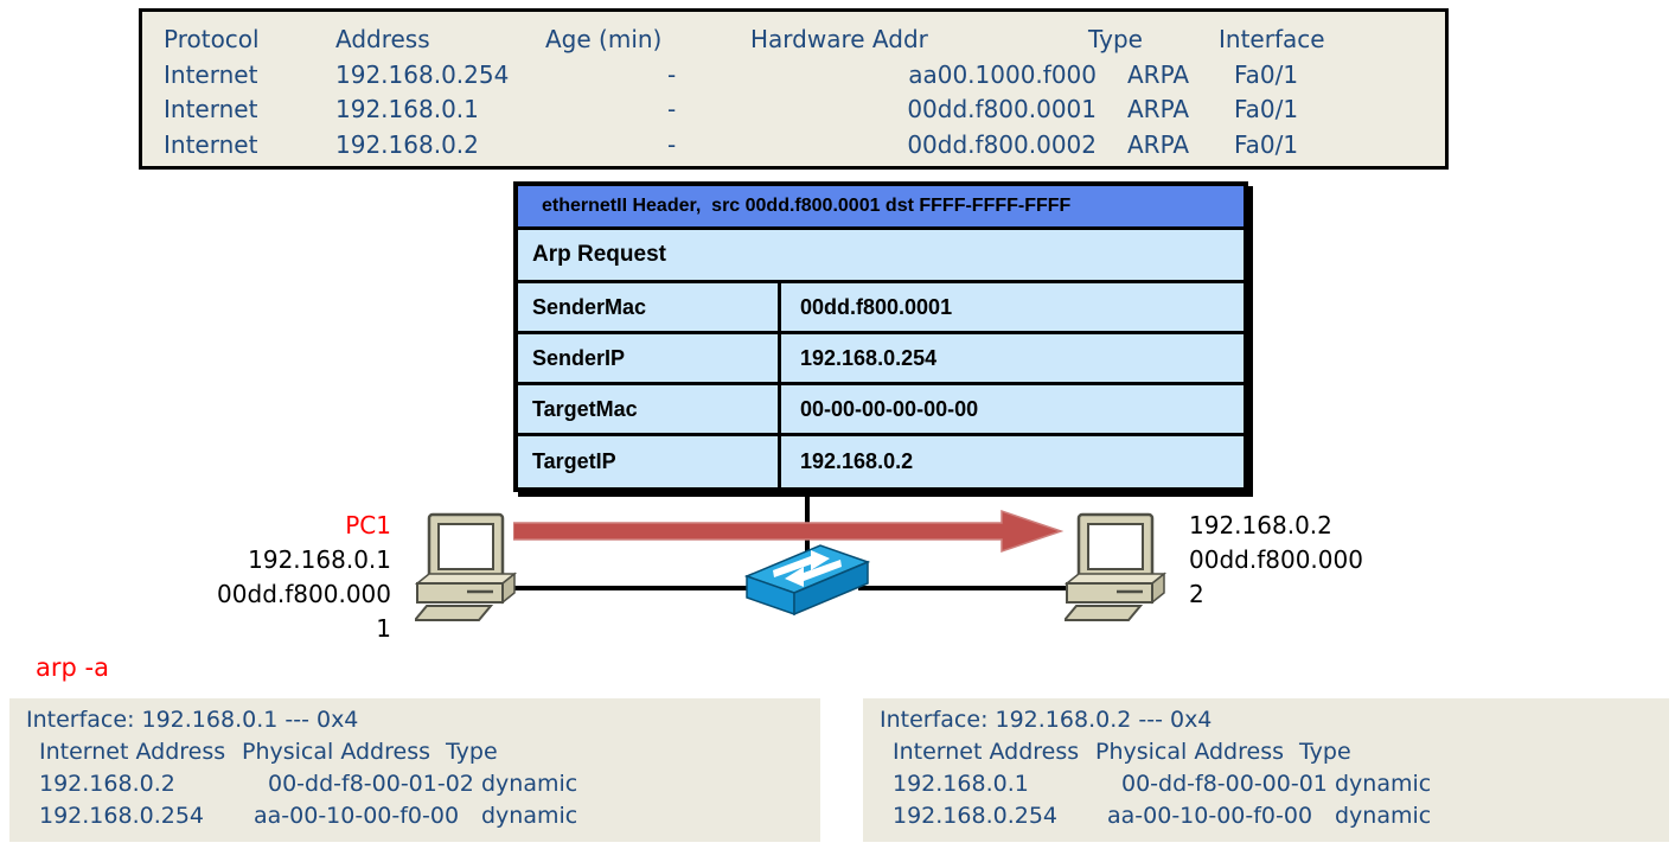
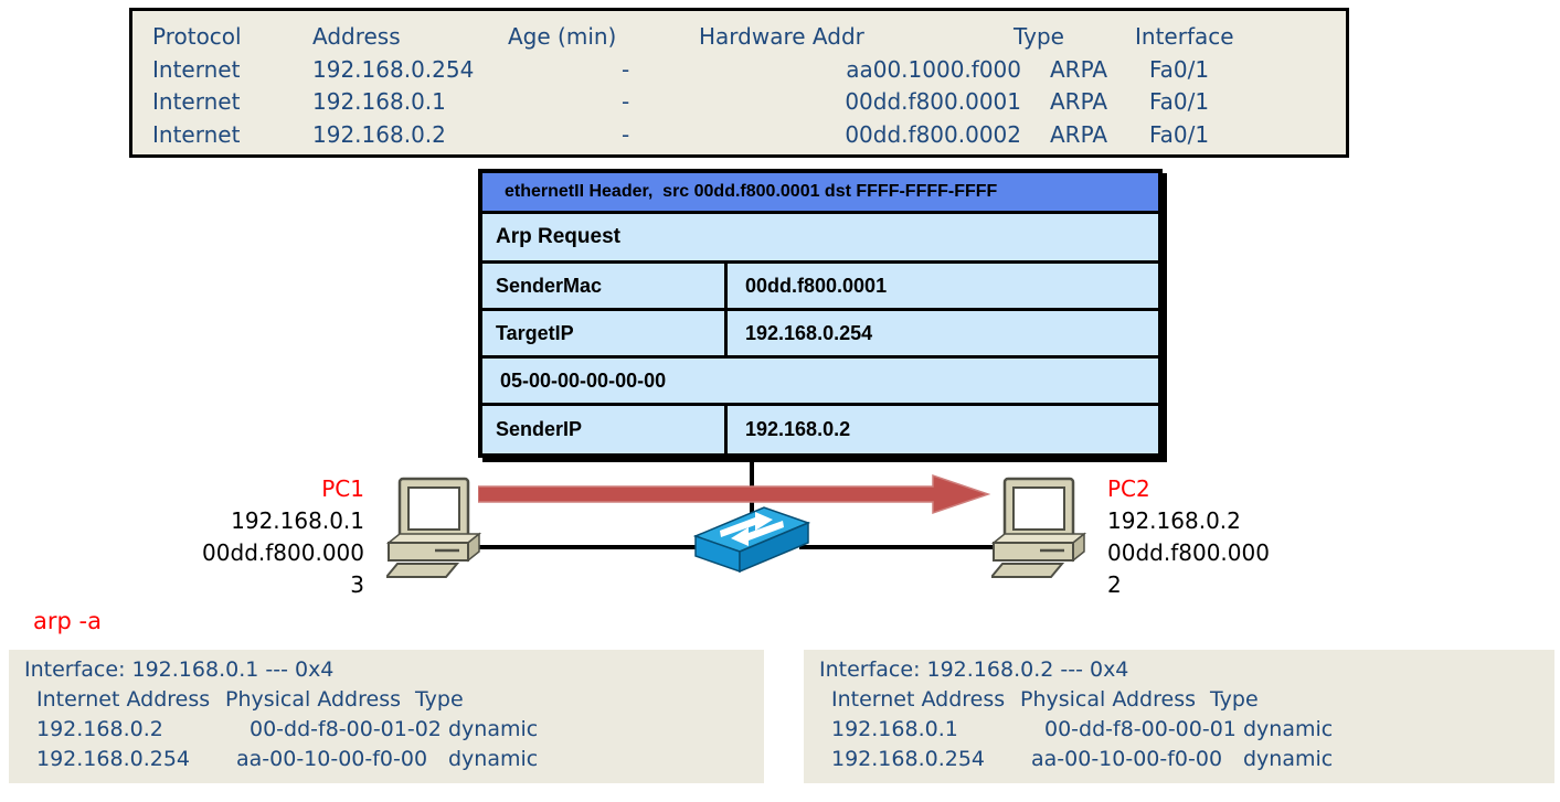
  Protocol
  Address
  Age (min)
  Hardware Addr
  Type
  Interface
  Internet
  192.168.0.254
  -
  aa00.1000.f000
  ARPA
  Fa0/1
  Internet
  192.168.0.1
  -
  00dd.f800.0001
  ARPA
  Fa0/1
  Internet
  192.168.0.2
  -
  00dd.f800.0002
  ARPA
  Fa0/1
  ethernetII Header, src 00dd.f800.0001 dst FFFF-FFFF-FFFF
  Arp Request
  SenderMac
  00dd.f800.0001
- SenderIP
+ TargetIP
  192.168.0.254
- TargetMac
- 00-00-00-00-00-00
+ 05-00-00-00-00-00
- TargetIP
+ SenderIP
  192.168.0.2
  PC1
  192.168.0.1
  00dd.f800.000
- 1
+ 3
+ PC2
  192.168.0.2
  00dd.f800.000
  2
  arp -a
  Interface: 192.168.0.1 --- 0x4
  Internet Address
  Physical Address
  Type
  192.168.0.2
  00-dd-f8-00-01-02
  dynamic
  192.168.0.254
  aa-00-10-00-f0-00
  dynamic
  Interface: 192.168.0.2 --- 0x4
  Internet Address
  Physical Address
  Type
  192.168.0.1
  00-dd-f8-00-00-01
  dynamic
  192.168.0.254
  aa-00-10-00-f0-00
  dynamic
